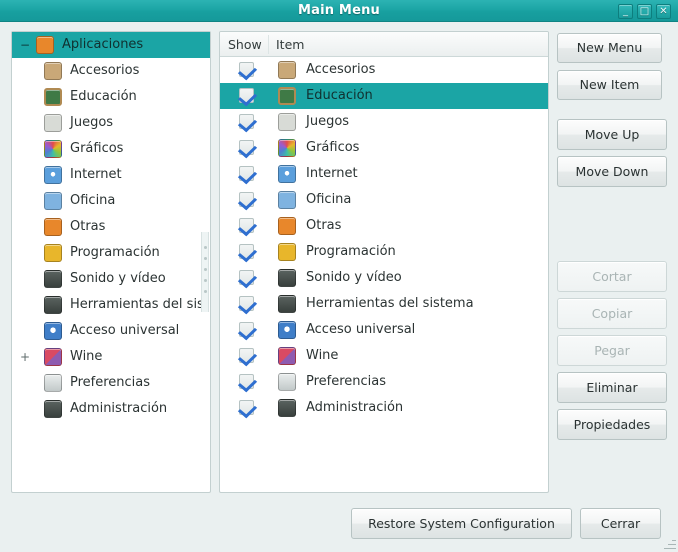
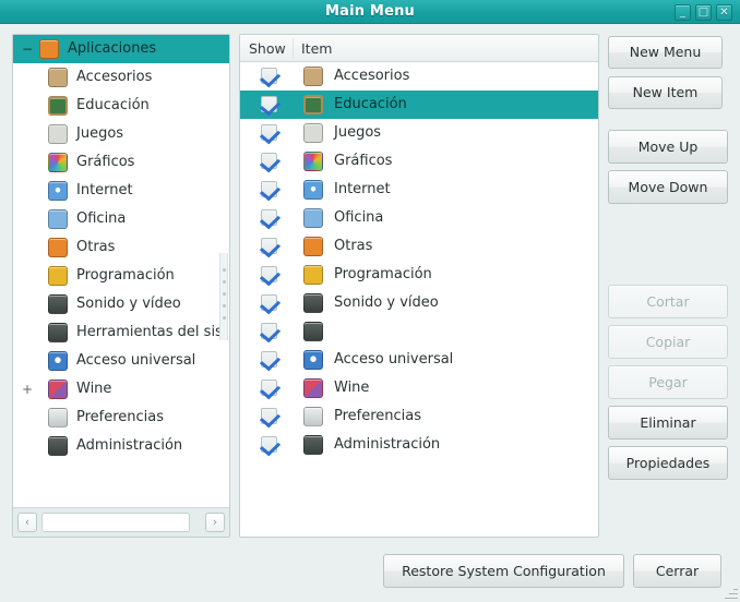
  Main Menu
  _
  □
  ✕
  −
  Aplicaciones
  Accesorios
  Educación
  Juegos
  Gráficos
  Internet
  Oficina
  Otras
  Programación
  Sonido y vídeo
  Herramientas del si
  Acceso universal
  +
  Wine
  Preferencias
  Administración
+ ‹
+ ›
  Show
  Item
  Accesorios
  Educación
  Juegos
  Gráficos
  Internet
  Oficina
  Otras
  Programación
  Sonido y vídeo
- Herramientas del sistema
  Acceso universal
  Wine
  Preferencias
  Administración
  New Menu
  New Item
  Move Up
  Move Down
  Cortar
  Copiar
  Pegar
  Eliminar
  Propiedades
  Restore System Configuration
  Cerrar
